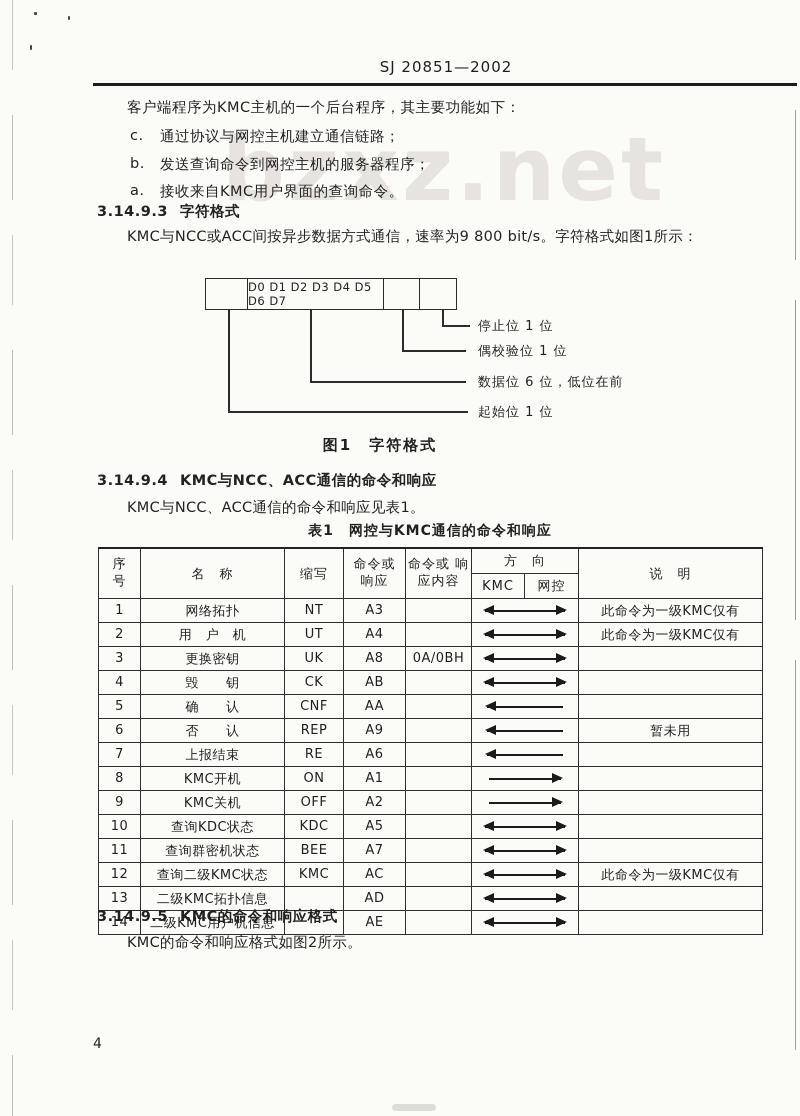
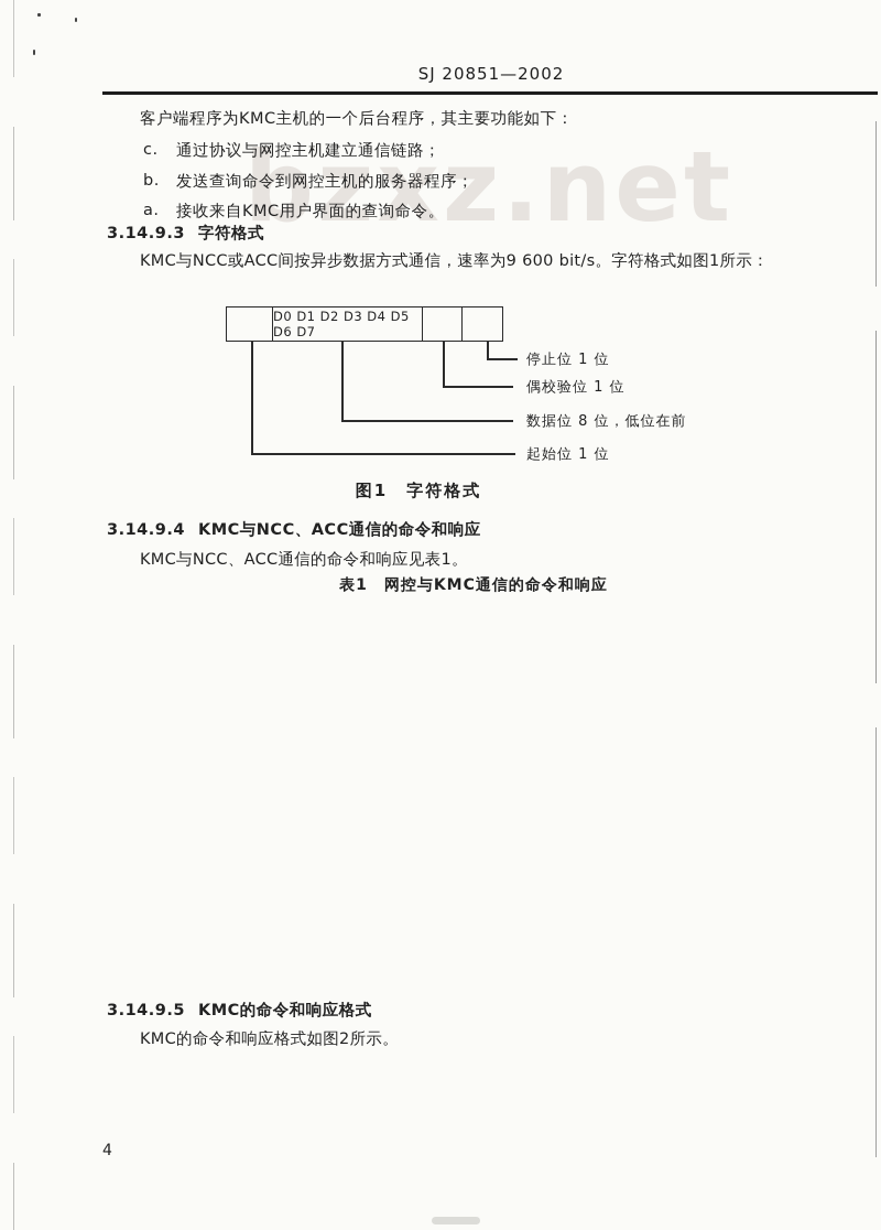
  bzxz.net
  SJ 20851—2002
  客户端程序为KMC主机的一个后台程序，其主要功能如下：
  c.
  通过协议与网控主机建立通信链路；
  b.
  发送查询命令到网控主机的服务器程序；
  a.
  接收来自KMC用户界面的查询命令。
  3.14.9.3 字符格式
- KMC与NCC或ACC间按异步数据方式通信，速率为9 800 bit/s。字符格式如图1所示：
+ KMC与NCC或ACC间按异步数据方式通信，速率为9 600 bit/s。字符格式如图1所示：
  D0 D1 D2 D3 D4 D5 D6 D7
  停止位 1 位
  偶校验位 1 位
- 数据位 6 位，低位在前
+ 数据位 8 位，低位在前
  起始位 1 位
  图1 字符格式
  3.14.9.4 KMC与NCC、ACC通信的命令和响应
  KMC与NCC、ACC通信的命令和响应见表1。
  表1 网控与KMC通信的命令和响应
- 序号	名 称	缩写	命令或响应	命令或 响应内容	方 向	说 明
- KMC	网控
- 1	网络拓扑	NT	A3			此命令为一级KMC仅有
- 2	用 户 机	UT	A4			此命令为一级KMC仅有
- 3	更换密钥	UK	A8	0A/0BH
- 4	毁 钥	CK	AB
- 5	确 认	CNF	AA
- 6	否 认	REP	A9			暂未用
- 7	上报结束	RE	A6
- 8	KMC开机	ON	A1
- 9	KMC关机	OFF	A2
- 10	查询KDC状态	KDC	A5
- 11	查询群密机状态	BEE	A7
- 12	查询二级KMC状态	KMC	AC			此命令为一级KMC仅有
- 13	二级KMC拓扑信息		AD
- 14	二级KMC用户机信息		AE
  3.14.9.5 KMC的命令和响应格式
  KMC的命令和响应格式如图2所示。
  4
